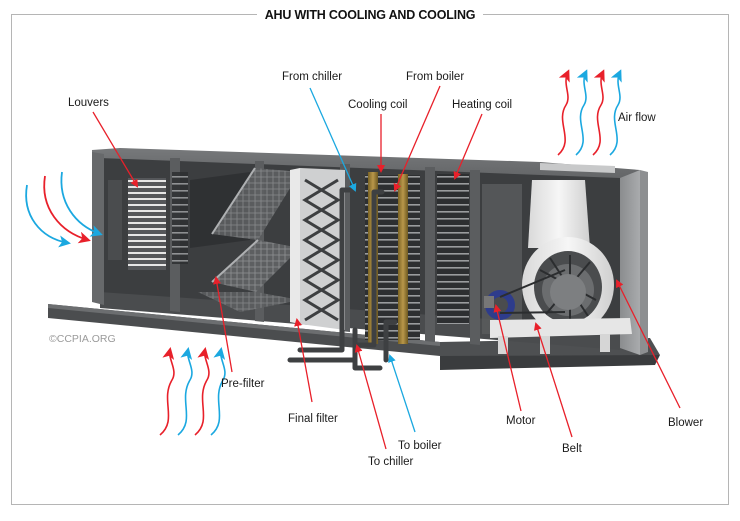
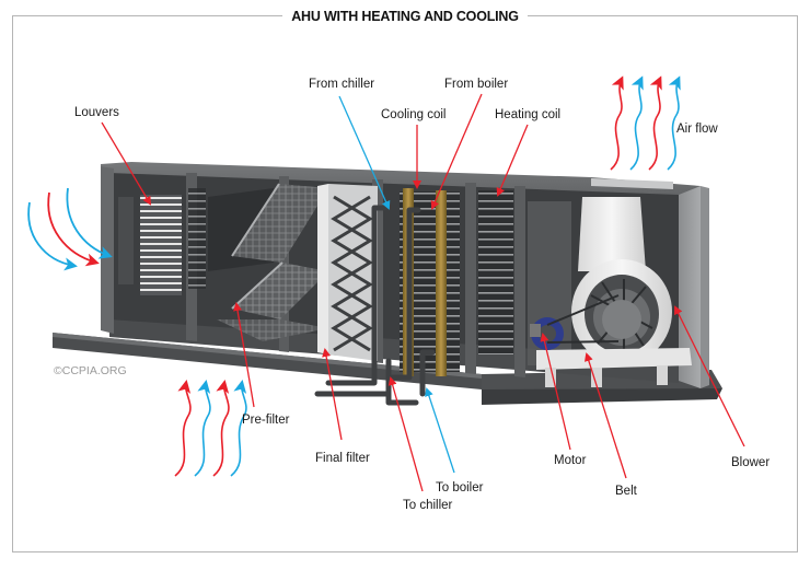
- AHU WITH COOLING AND COOLING
+ AHU WITH HEATING AND COOLING
  Louvers
  From chiller
  From boiler
  Cooling coil
  Heating coil
  Air flow
  Pre-filter
  Final filter
  To boiler
  To chiller
  Motor
  Belt
  Blower
  ©CCPIA.ORG
